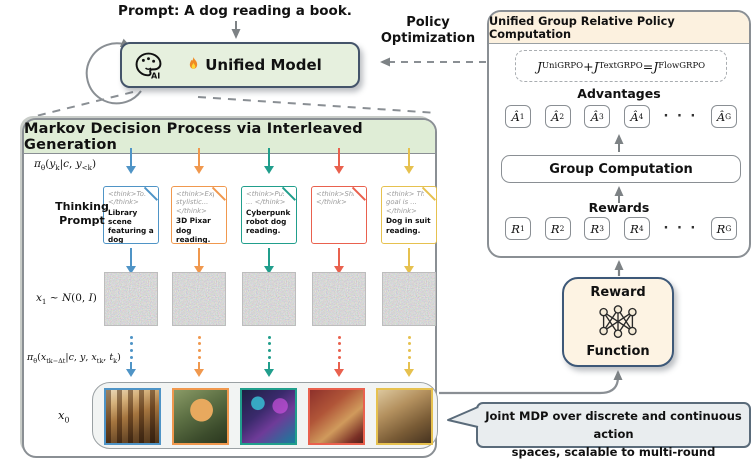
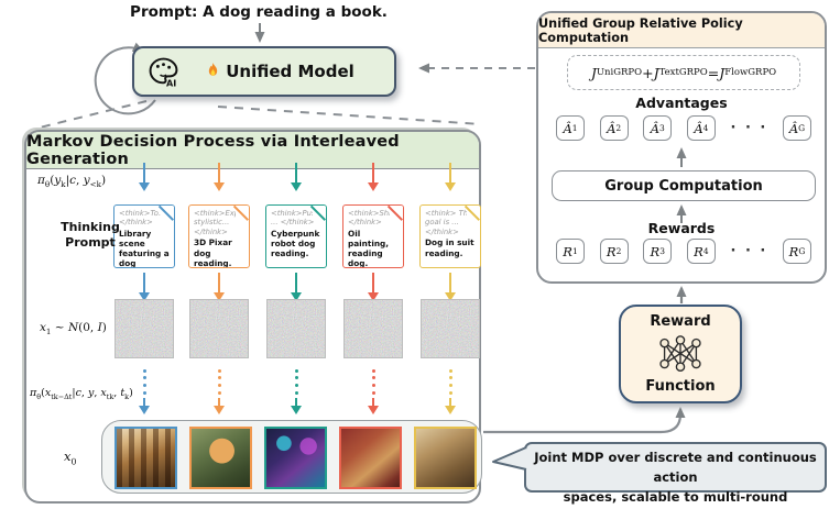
  Prompt: A dog reading a book.
  AI
  Unified Model
- Policy
- Optimization
  Markov Decision Process via Interleaved Generation
  πθ(yk|c, y<k)
  Thinking
  Prompt
  x1 ~ N(0, I)
  πθ(xtk−Δt|c, y, xtk, tk)
  x0
  </think>
  Library scene featuring a dog
  <think>Ex stylistic... </think>
  3D Pixar dog reading.
  <think>Pu ... </think>
  Cyberpunk robot dog reading.
  <think>Sh </think>
+ Oil painting, reading dog.
  <think> T goal is ... </think>
  Dog in suit reading.
  Unified Group Relative Policy Computation
  J
  UniGRPO
  +
  J
  TextGRPO
  =
  J
  FlowGRPO
  Advantages
  Â
  1
  Â
  2
  Â
  3
  Â
  4
  · · ·
  Â
  G
  Group Computation
  Rewards
  R
  1
  R
  2
  R
  3
  R
  4
  · · ·
  R
  G
  Reward
  Function
  Joint MDP over discrete and continuous action
  spaces, scalable to multi-round
